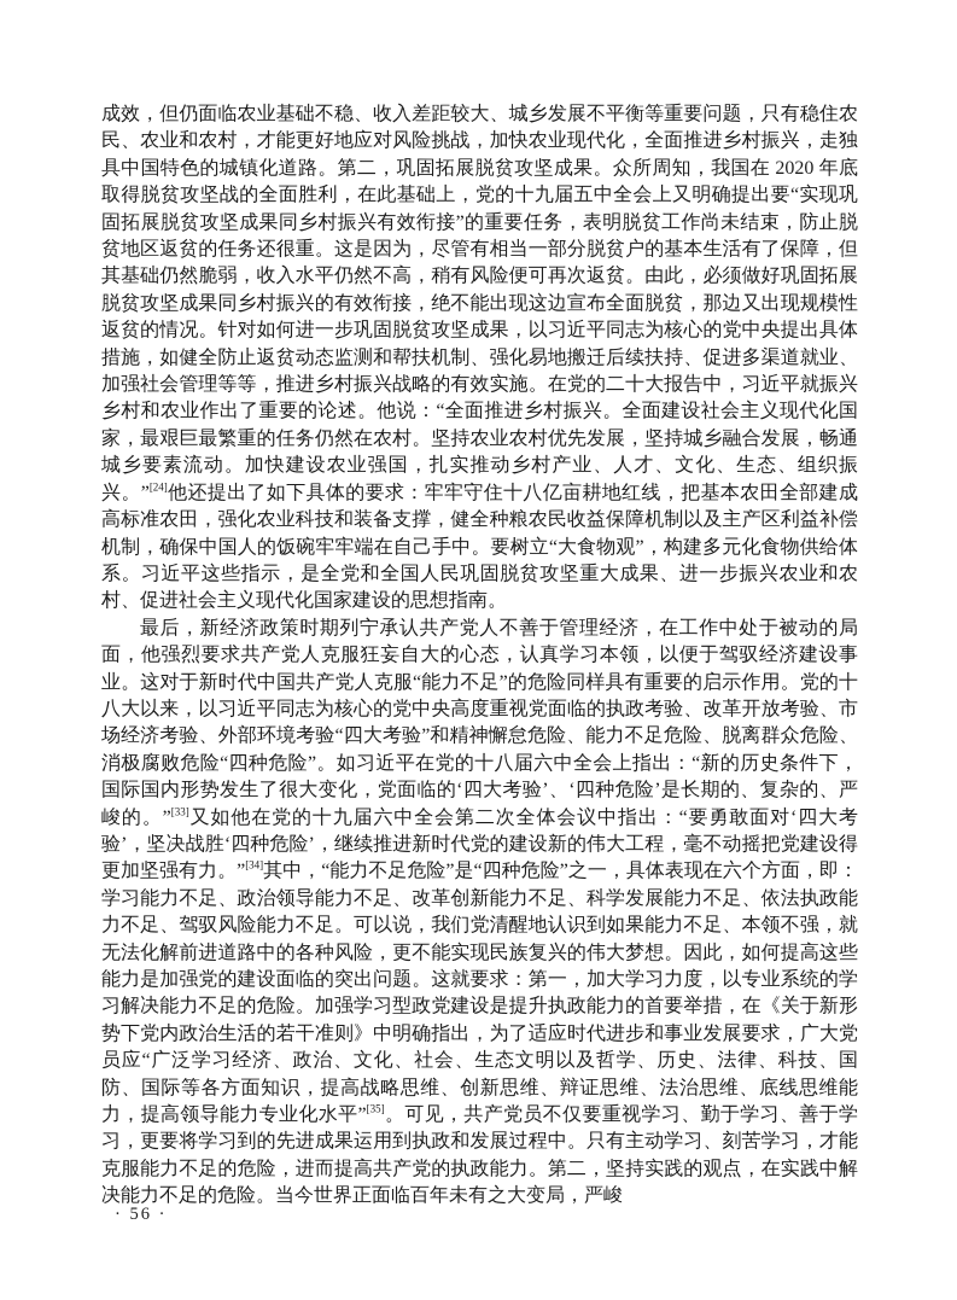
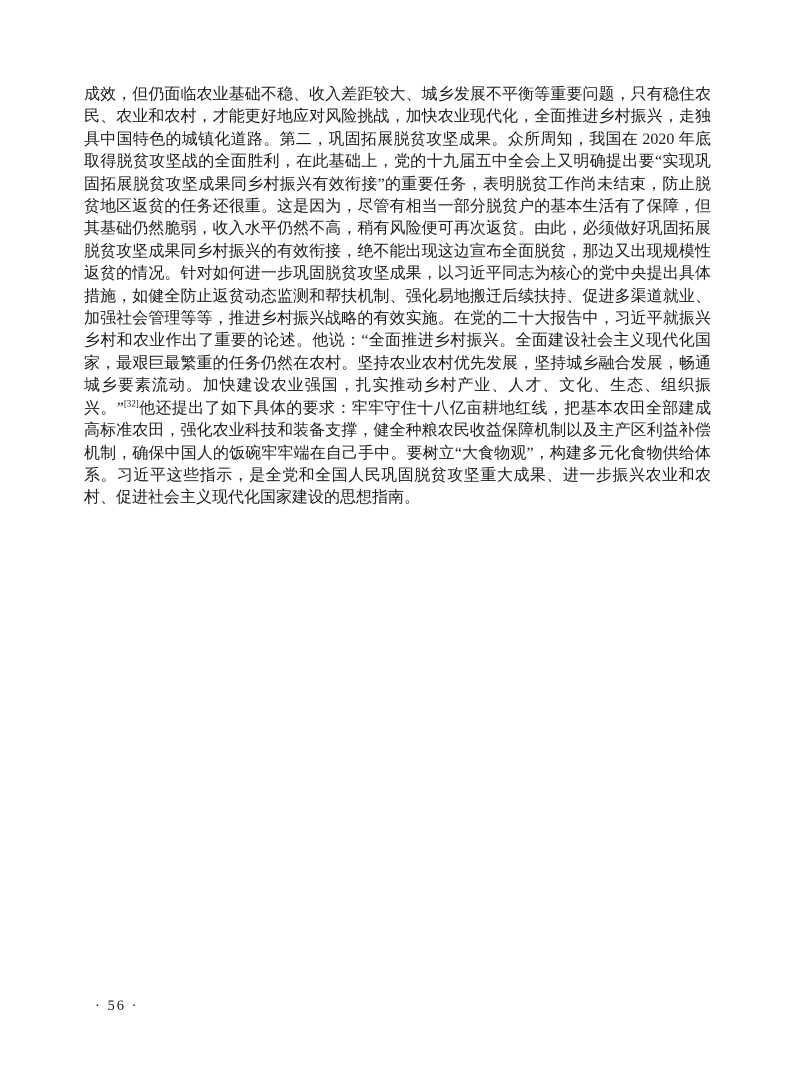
- 成效，但仍面临农业基础不稳、收入差距较大、城乡发展不平衡等重要问题，只有稳住农民、农业和农村，才能更好地应对风险挑战，加快农业现代化，全面推进乡村振兴，走独具中国特色的城镇化道路。第二，巩固拓展脱贫攻坚成果。众所周知，我国在 2020 年底取得脱贫攻坚战的全面胜利，在此基础上，党的十九届五中全会上又明确提出要“实现巩固拓展脱贫攻坚成果同乡村振兴有效衔接”的重要任务，表明脱贫工作尚未结束，防止脱贫地区返贫的任务还很重。这是因为，尽管有相当一部分脱贫户的基本生活有了保障，但其基础仍然脆弱，收入水平仍然不高，稍有风险便可再次返贫。由此，必须做好巩固拓展脱贫攻坚成果同乡村振兴的有效衔接，绝不能出现这边宣布全面脱贫，那边又出现规模性返贫的情况。针对如何进一步巩固脱贫攻坚成果，以习近平同志为核心的党中央提出具体措施，如健全防止返贫动态监测和帮扶机制、强化易地搬迁后续扶持、促进多渠道就业、加强社会管理等等，推进乡村振兴战略的有效实施。在党的二十大报告中，习近平就振兴乡村和农业作出了重要的论述。他说：“全面推进乡村振兴。全面建设社会主义现代化国家，最艰巨最繁重的任务仍然在农村。坚持农业农村优先发展，坚持城乡融合发展，畅通城乡要素流动。加快建设农业强国，扎实推动乡村产业、人才、文化、生态、组织振兴。”[24]他还提出了如下具体的要求：牢牢守住十八亿亩耕地红线，把基本农田全部建成高标准农田，强化农业科技和装备支撑，健全种粮农民收益保障机制以及主产区利益补偿机制，确保中国人的饭碗牢牢端在自己手中。要树立“大食物观”，构建多元化食物供给体系。习近平这些指示，是全党和全国人民巩固脱贫攻坚重大成果、进一步振兴农业和农村、促进社会主义现代化国家建设的思想指南。
+ 成效，但仍面临农业基础不稳、收入差距较大、城乡发展不平衡等重要问题，只有稳住农民、农业和农村，才能更好地应对风险挑战，加快农业现代化，全面推进乡村振兴，走独具中国特色的城镇化道路。第二，巩固拓展脱贫攻坚成果。众所周知，我国在 2020 年底取得脱贫攻坚战的全面胜利，在此基础上，党的十九届五中全会上又明确提出要“实现巩固拓展脱贫攻坚成果同乡村振兴有效衔接”的重要任务，表明脱贫工作尚未结束，防止脱贫地区返贫的任务还很重。这是因为，尽管有相当一部分脱贫户的基本生活有了保障，但其基础仍然脆弱，收入水平仍然不高，稍有风险便可再次返贫。由此，必须做好巩固拓展脱贫攻坚成果同乡村振兴的有效衔接，绝不能出现这边宣布全面脱贫，那边又出现规模性返贫的情况。针对如何进一步巩固脱贫攻坚成果，以习近平同志为核心的党中央提出具体措施，如健全防止返贫动态监测和帮扶机制、强化易地搬迁后续扶持、促进多渠道就业、加强社会管理等等，推进乡村振兴战略的有效实施。在党的二十大报告中，习近平就振兴乡村和农业作出了重要的论述。他说：“全面推进乡村振兴。全面建设社会主义现代化国家，最艰巨最繁重的任务仍然在农村。坚持农业农村优先发展，坚持城乡融合发展，畅通城乡要素流动。加快建设农业强国，扎实推动乡村产业、人才、文化、生态、组织振兴。”[32]他还提出了如下具体的要求：牢牢守住十八亿亩耕地红线，把基本农田全部建成高标准农田，强化农业科技和装备支撑，健全种粮农民收益保障机制以及主产区利益补偿机制，确保中国人的饭碗牢牢端在自己手中。要树立“大食物观”，构建多元化食物供给体系。习近平这些指示，是全党和全国人民巩固脱贫攻坚重大成果、进一步振兴农业和农村、促进社会主义现代化国家建设的思想指南。
- 最后，新经济政策时期列宁承认共产党人不善于管理经济，在工作中处于被动的局面，他强烈要求共产党人克服狂妄自大的心态，认真学习本领，以便于驾驭经济建设事业。这对于新时代中国共产党人克服“能力不足”的危险同样具有重要的启示作用。党的十八大以来，以习近平同志为核心的党中央高度重视党面临的执政考验、改革开放考验、市场经济考验、外部环境考验“四大考验”和精神懈怠危险、能力不足危险、脱离群众危险、消极腐败危险“四种危险”。如习近平在党的十八届六中全会上指出：“新的历史条件下，国际国内形势发生了很大变化，党面临的‘四大考验’、‘四种危险’是长期的、复杂的、严峻的。”[33]又如他在党的十九届六中全会第二次全体会议中指出：“要勇敢面对‘四大考验’，坚决战胜‘四种危险’，继续推进新时代党的建设新的伟大工程，毫不动摇把党建设得更加坚强有力。”[34]其中，“能力不足危险”是“四种危险”之一，具体表现在六个方面，即：学习能力不足、政治领导能力不足、改革创新能力不足、科学发展能力不足、依法执政能力不足、驾驭风险能力不足。可以说，我们党清醒地认识到如果能力不足、本领不强，就无法化解前进道路中的各种风险，更不能实现民族复兴的伟大梦想。因此，如何提高这些能力是加强党的建设面临的突出问题。这就要求：第一，加大学习力度，以专业系统的学习解决能力不足的危险。加强学习型政党建设是提升执政能力的首要举措，在《关于新形势下党内政治生活的若干准则》中明确指出，为了适应时代进步和事业发展要求，广大党员应“广泛学习经济、政治、文化、社会、生态文明以及哲学、历史、法律、科技、国防、国际等各方面知识，提高战略思维、创新思维、辩证思维、法治思维、底线思维能力，提高领导能力专业化水平”[35]。可见，共产党员不仅要重视学习、勤于学习、善于学习，更要将学习到的先进成果运用到执政和发展过程中。只有主动学习、刻苦学习，才能克服能力不足的危险，进而提高共产党的执政能力。第二，坚持实践的观点，在实践中解决能力不足的危险。当今世界正面临百年未有之大变局，严峻
  · 56 ·
